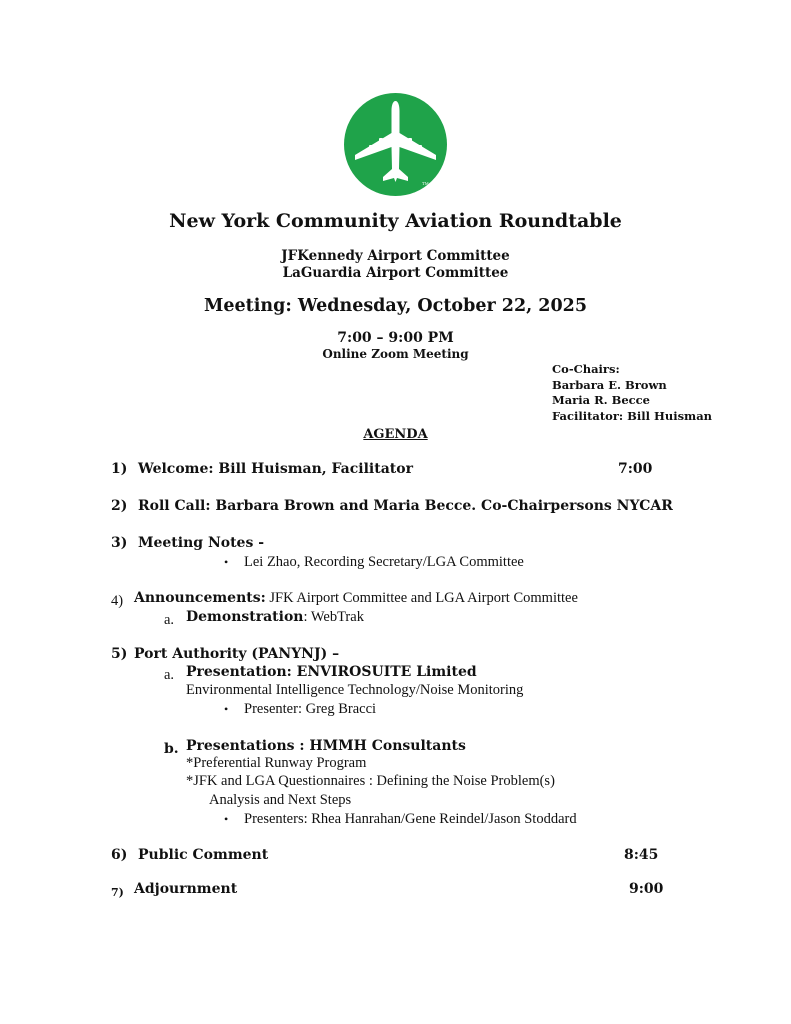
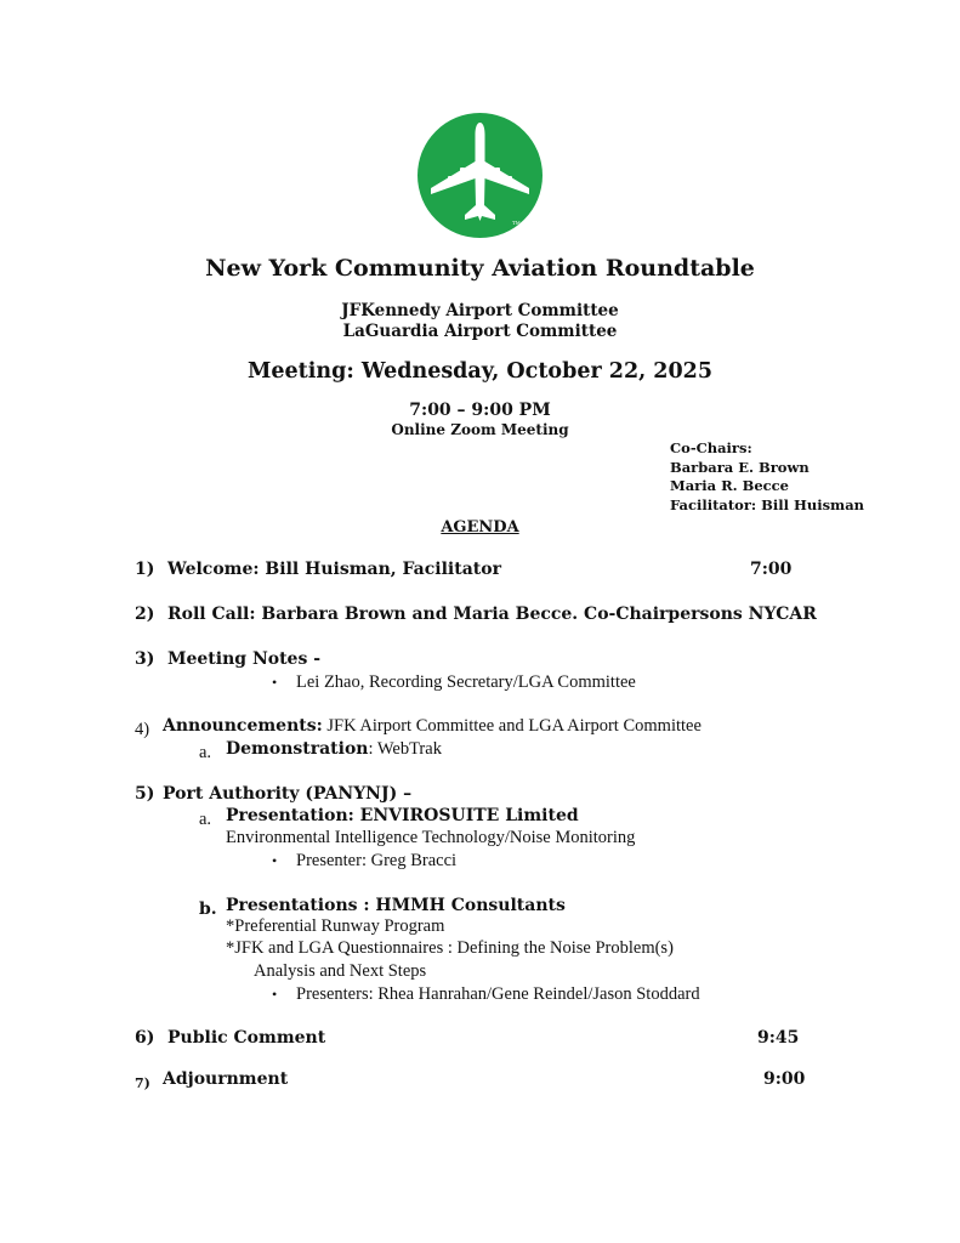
  New York Community Aviation Roundtable
  JFKennedy Airport Committee
  LaGuardia Airport Committee
  Meeting: Wednesday, October 22, 2025
  7:00 – 9:00 PM
  Online Zoom Meeting
  Co-Chairs:
  Barbara E. Brown
  Maria R. Becce
  Facilitator: Bill Huisman
  AGENDA
  1)
  Welcome: Bill Huisman, Facilitator
  7:00
  2)
  Roll Call: Barbara Brown and Maria Becce. Co-Chairpersons NYCAR
  3)
  Meeting Notes -
  •
  Lei Zhao, Recording Secretary/LGA Committee
  4)
  Announcements: JFK Airport Committee and LGA Airport Committee
  a.
  Demonstration: WebTrak
  5)
  Port Authority (PANYNJ) –
  a.
  Presentation: ENVIROSUITE Limited
  Environmental Intelligence Technology/Noise Monitoring
  •
  Presenter: Greg Bracci
  b.
  Presentations : HMMH Consultants
  *Preferential Runway Program
  *JFK and LGA Questionnaires : Defining the Noise Problem(s)
  Analysis and Next Steps
  •
  Presenters: Rhea Hanrahan/Gene Reindel/Jason Stoddard
  6)
  Public Comment
- 8:45
+ 9:45
  7)
  Adjournment
  9:00
